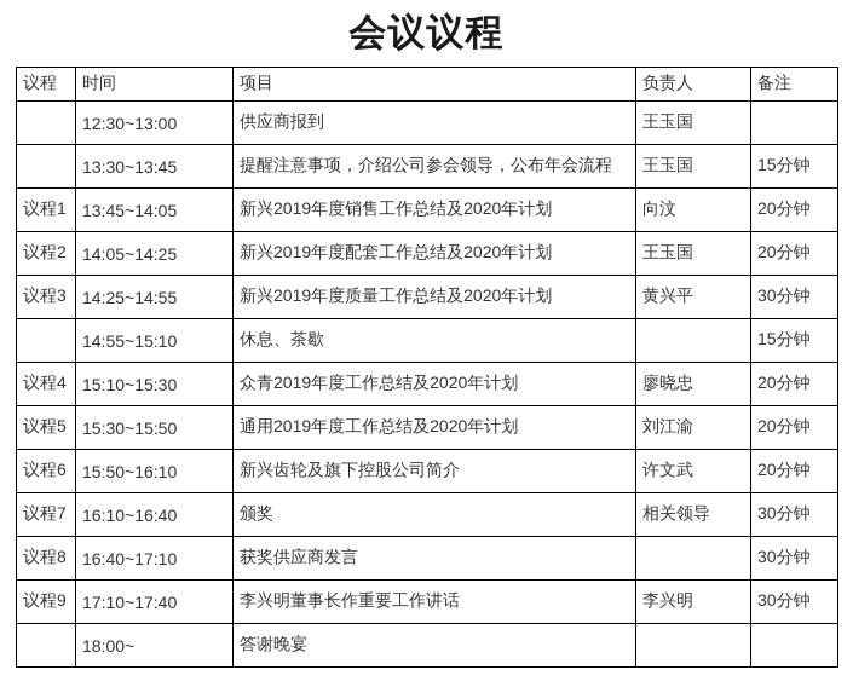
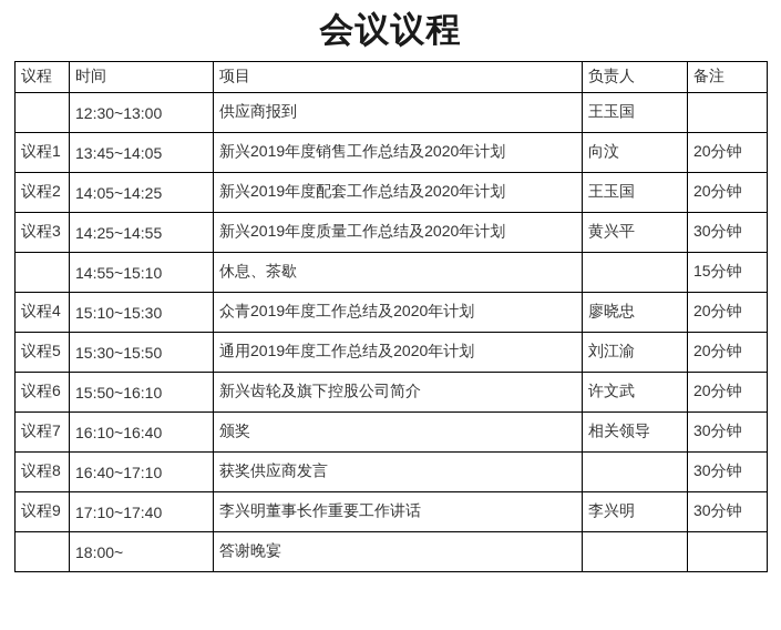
  会议议程
  议程	时间	项目	负责人	备注
  	12:30~13:00	供应商报到	王玉国
- 	13:30~13:45	提醒注意事项，介绍公司参会领导，公布年会流程	王玉国	15分钟
  议程1	13:45~14:05	新兴2019年度销售工作总结及2020年计划	向汶	20分钟
  议程2	14:05~14:25	新兴2019年度配套工作总结及2020年计划	王玉国	20分钟
  议程3	14:25~14:55	新兴2019年度质量工作总结及2020年计划	黄兴平	30分钟
  	14:55~15:10	休息、茶歇		15分钟
  议程4	15:10~15:30	众青2019年度工作总结及2020年计划	廖晓忠	20分钟
  议程5	15:30~15:50	通用2019年度工作总结及2020年计划	刘江渝	20分钟
  议程6	15:50~16:10	新兴齿轮及旗下控股公司简介	许文武	20分钟
  议程7	16:10~16:40	颁奖	相关领导	30分钟
  议程8	16:40~17:10	获奖供应商发言		30分钟
  议程9	17:10~17:40	李兴明董事长作重要工作讲话	李兴明	30分钟
  	18:00~	答谢晚宴
